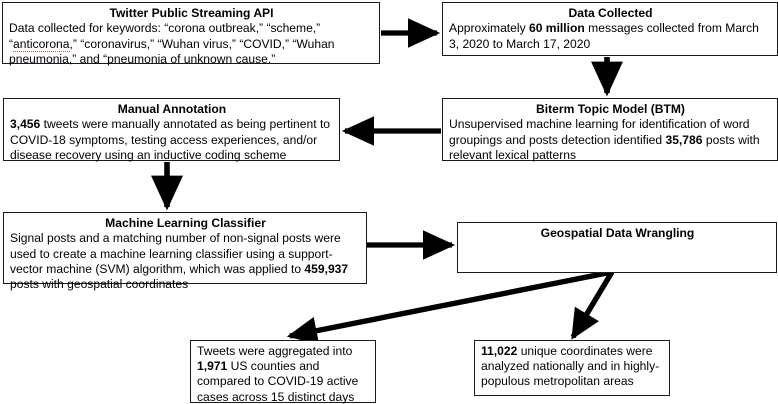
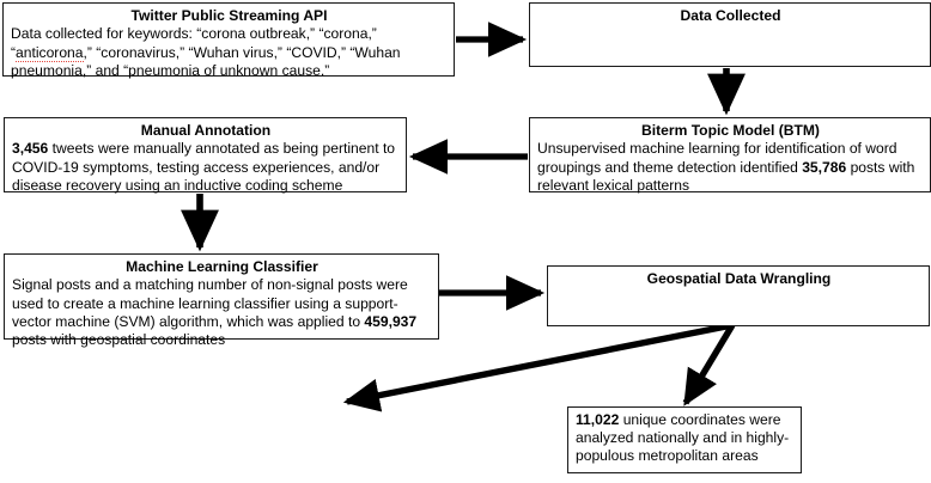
  Twitter Public Streaming API
- Data collected for keywords: “corona outbreak,” “scheme,” “anticorona,” “coronavirus,” “Wuhan virus,” “COVID,” “Wuhan pneumonia,” and “pneumonia of unknown cause.”
+ Data collected for keywords: “corona outbreak,” “corona,” “anticorona,” “coronavirus,” “Wuhan virus,” “COVID,” “Wuhan pneumonia,” and “pneumonia of unknown cause.”
  Data Collected
- Approximately 60 million messages collected from March 3, 2020 to March 17, 2020
  Biterm Topic Model (BTM)
- Unsupervised machine learning for identification of word groupings and posts detection identified 35,786 posts with relevant lexical patterns
+ Unsupervised machine learning for identification of word groupings and theme detection identified 35,786 posts with relevant lexical patterns
  Manual Annotation
- 3,456 tweets were manually annotated as being pertinent to COVID-18 symptoms, testing access experiences, and/or disease recovery using an inductive coding scheme
+ 3,456 tweets were manually annotated as being pertinent to COVID-19 symptoms, testing access experiences, and/or disease recovery using an inductive coding scheme
  Machine Learning Classifier
  Signal posts and a matching number of non-signal posts were used to create a machine learning classifier using a support-vector machine (SVM) algorithm, which was applied to 459,937 posts with geospatial coordinates
  Geospatial Data Wrangling
- Tweets were aggregated into 1,971 US counties and compared to COVID-19 active cases across 15 distinct days
  11,022 unique coordinates were analyzed nationally and in highly-populous metropolitan areas
